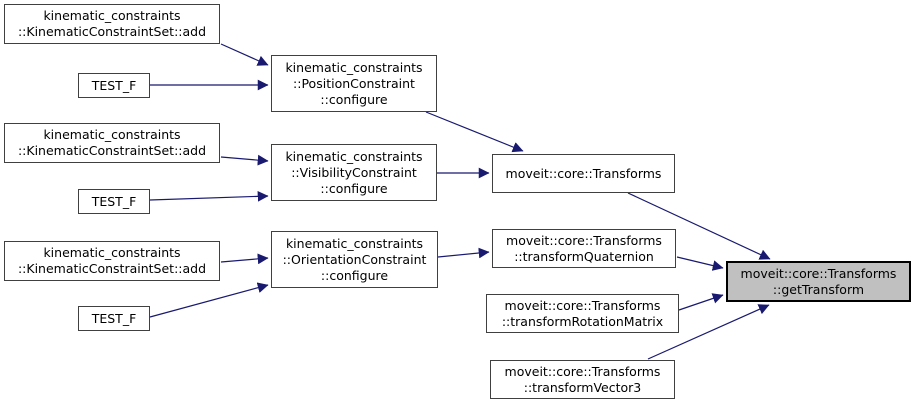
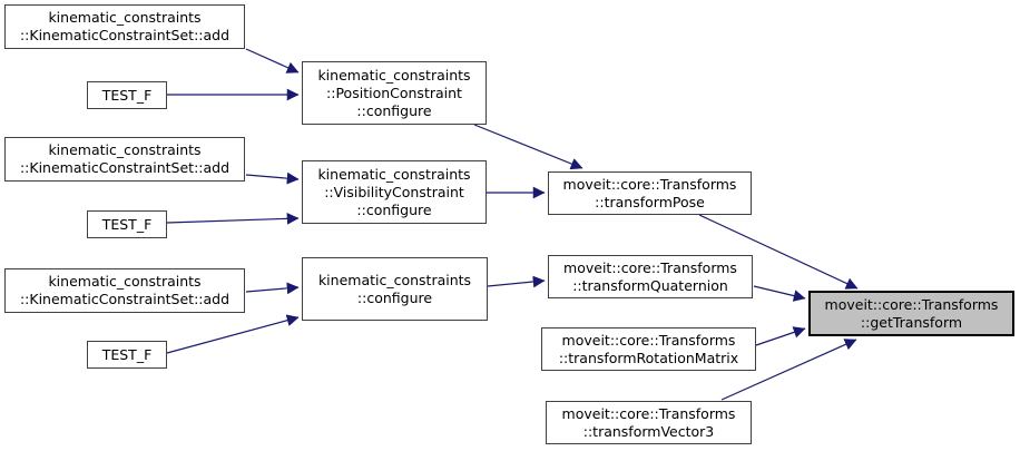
  kinematic_constraints
  ::KinematicConstraintSet::add
  TEST_F
  kinematic_constraints
  ::PositionConstraint
  ::configure
  kinematic_constraints
  ::KinematicConstraintSet::add
  TEST_F
  kinematic_constraints
  ::VisibilityConstraint
  ::configure
  kinematic_constraints
  ::KinematicConstraintSet::add
  TEST_F
  kinematic_constraints
- ::OrientationConstraint
  ::configure
  moveit::core::Transforms
+ ::transformPose
  moveit::core::Transforms
  ::transformQuaternion
  moveit::core::Transforms
  ::transformRotationMatrix
  moveit::core::Transforms
  ::transformVector3
  moveit::core::Transforms
  ::getTransform
